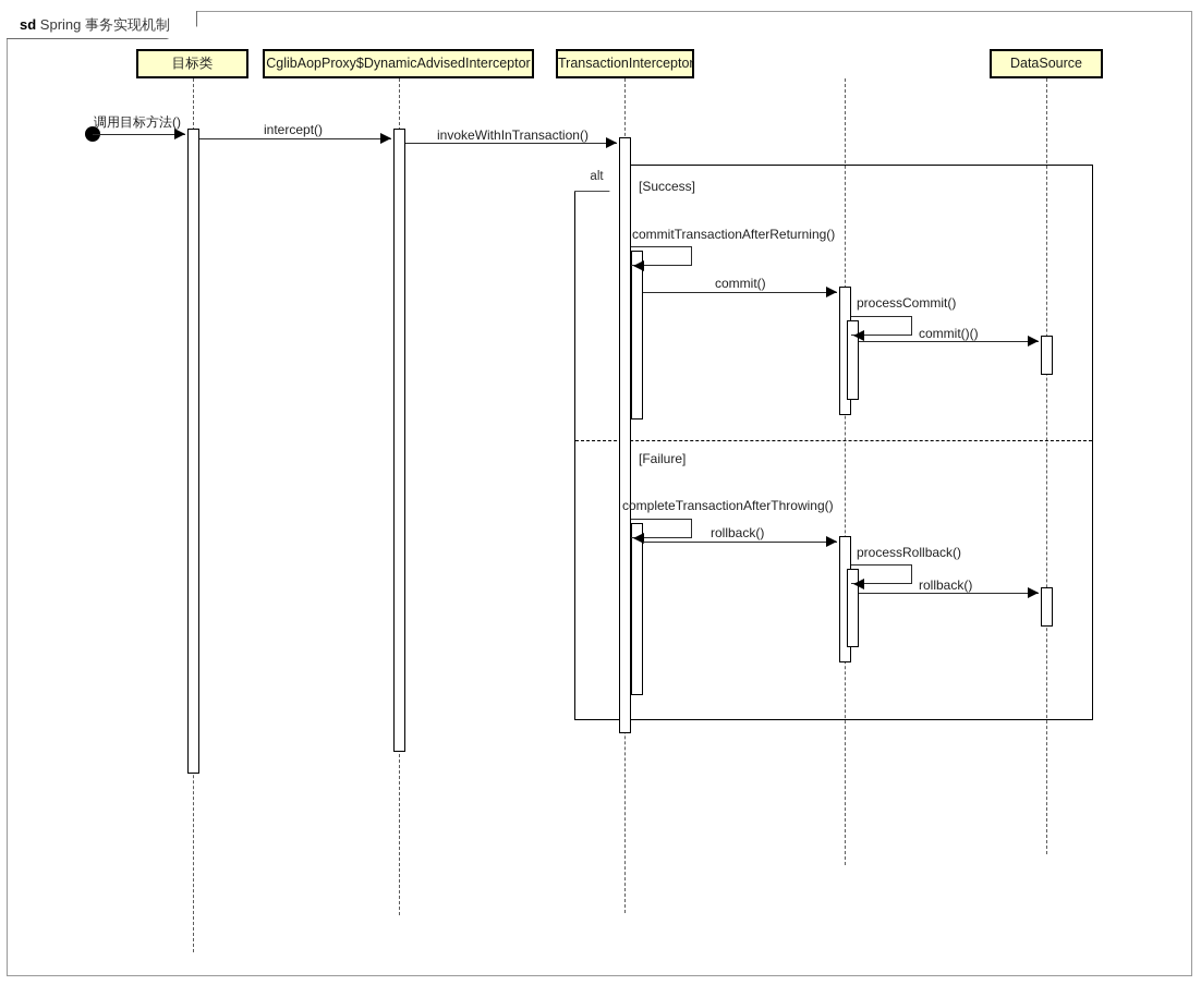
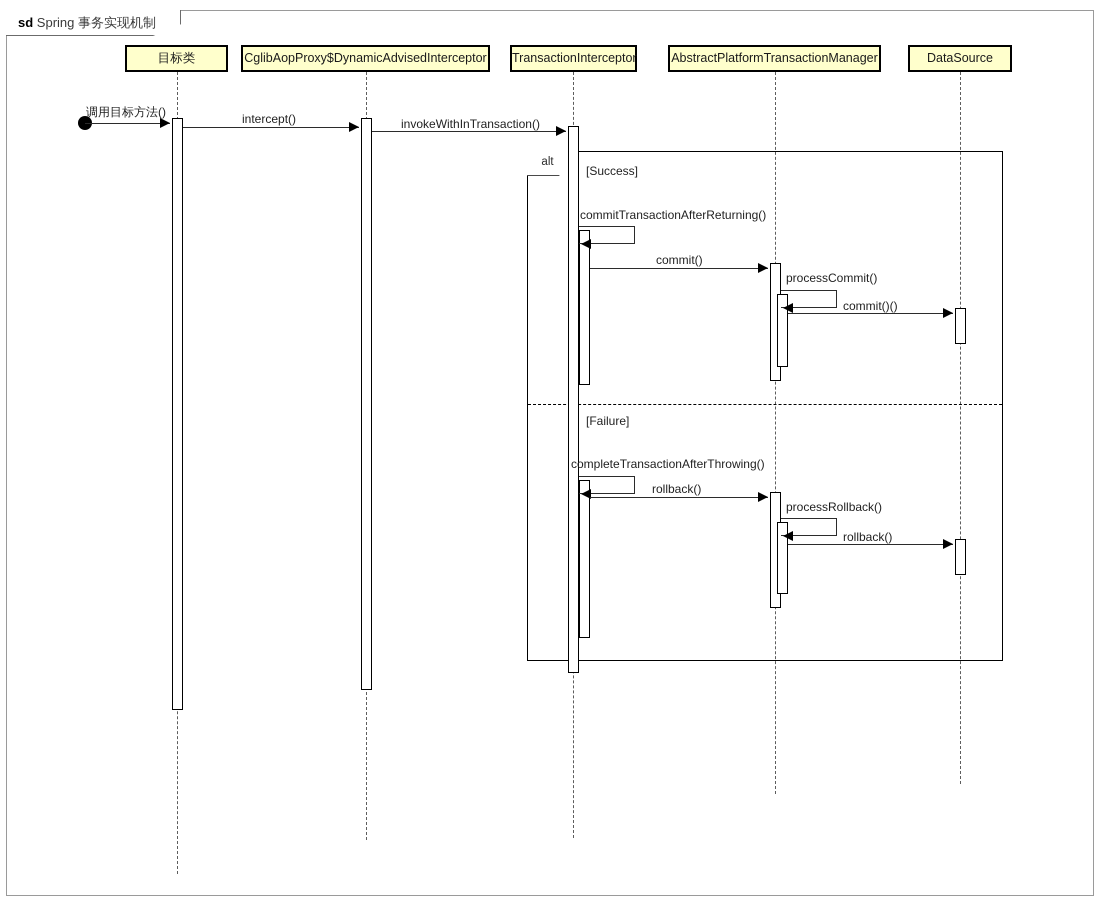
  sd Spring 事务实现机制
  目标类
  CglibAopProxy$DynamicAdvisedInterceptor
  TransactionInterceptor
+ AbstractPlatformTransactionManager
  DataSource
  alt
  [Success]
  [Failure]
  调用目标方法()
  intercept()
  invokeWithInTransaction()
  commitTransactionAfterReturning()
  commit()
  processCommit()
  commit()()
  completeTransactionAfterThrowing()
  rollback()
  processRollback()
  rollback()
